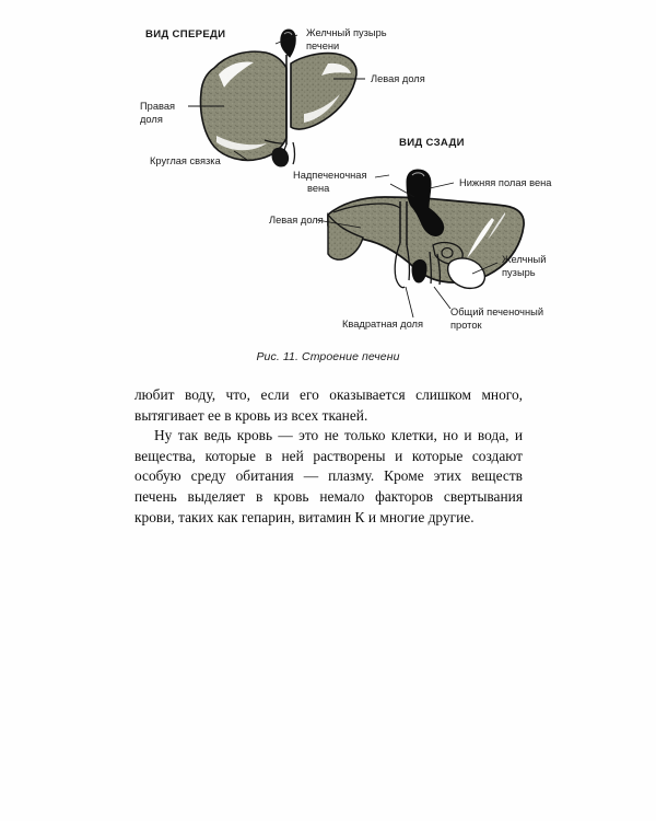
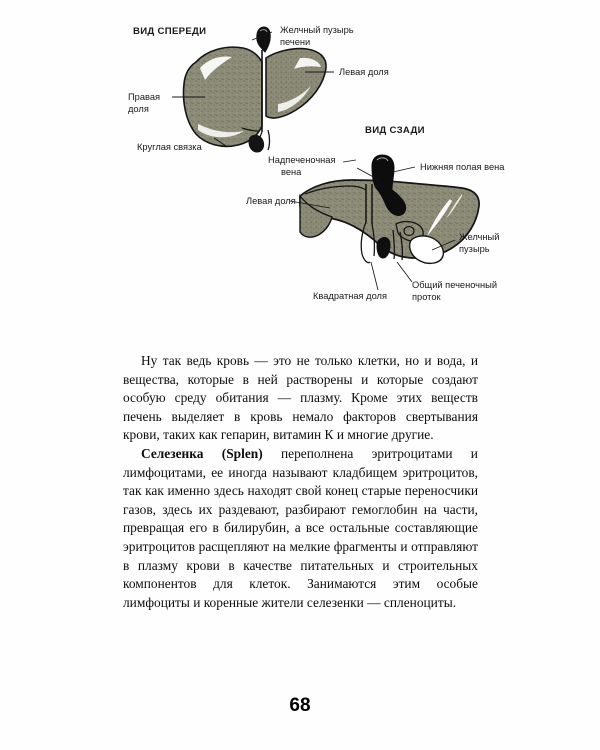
  ВИД СПЕРЕДИ
  Желчный пузырь
  печени
  Левая доля
  Правая
  доля
  Круглая связка
  ВИД СЗАДИ
  Надпеченочная
  вена
  Нижняя полая вена
  Левая доля
  Желчный
  пузырь
  Общий печеночный
  проток
  Квадратная доля
- Рис. 11. Строение печени
- любит воду, что, если его оказывается слишком много, вытягивает ее в кровь из всех тканей.
  Ну так ведь кровь — это не только клетки, но и вода, и вещества, которые в ней растворены и которые создают особую среду обитания — плазму. Кроме этих веществ печень выделяет в кровь немало факторов свертывания крови, таких как гепарин, витамин К и многие другие.
+ Селезенка (Splen) переполнена эритроцитами и лимфоцитами, ее иногда называют кладбищем эритроцитов, так как именно здесь находят свой конец старые переносчики газов, здесь их раздевают, разбирают гемоглобин на части, превращая его в билирубин, а все остальные составляющие эритроцитов расщепляют на мелкие фрагменты и отправляют в плазму крови в качестве питательных и строительных компонентов для клеток. Занимаются этим особые лимфоциты и коренные жители селезенки — спленоциты.
+ 68
